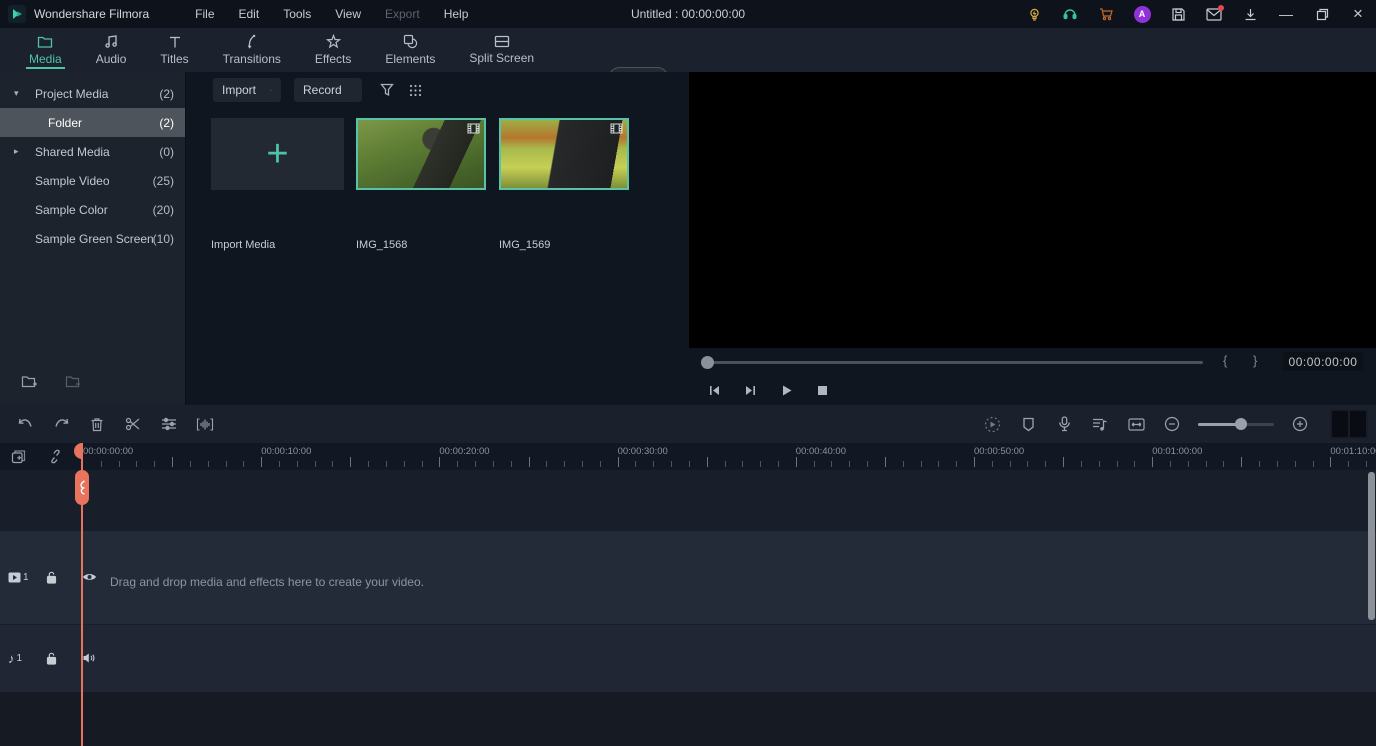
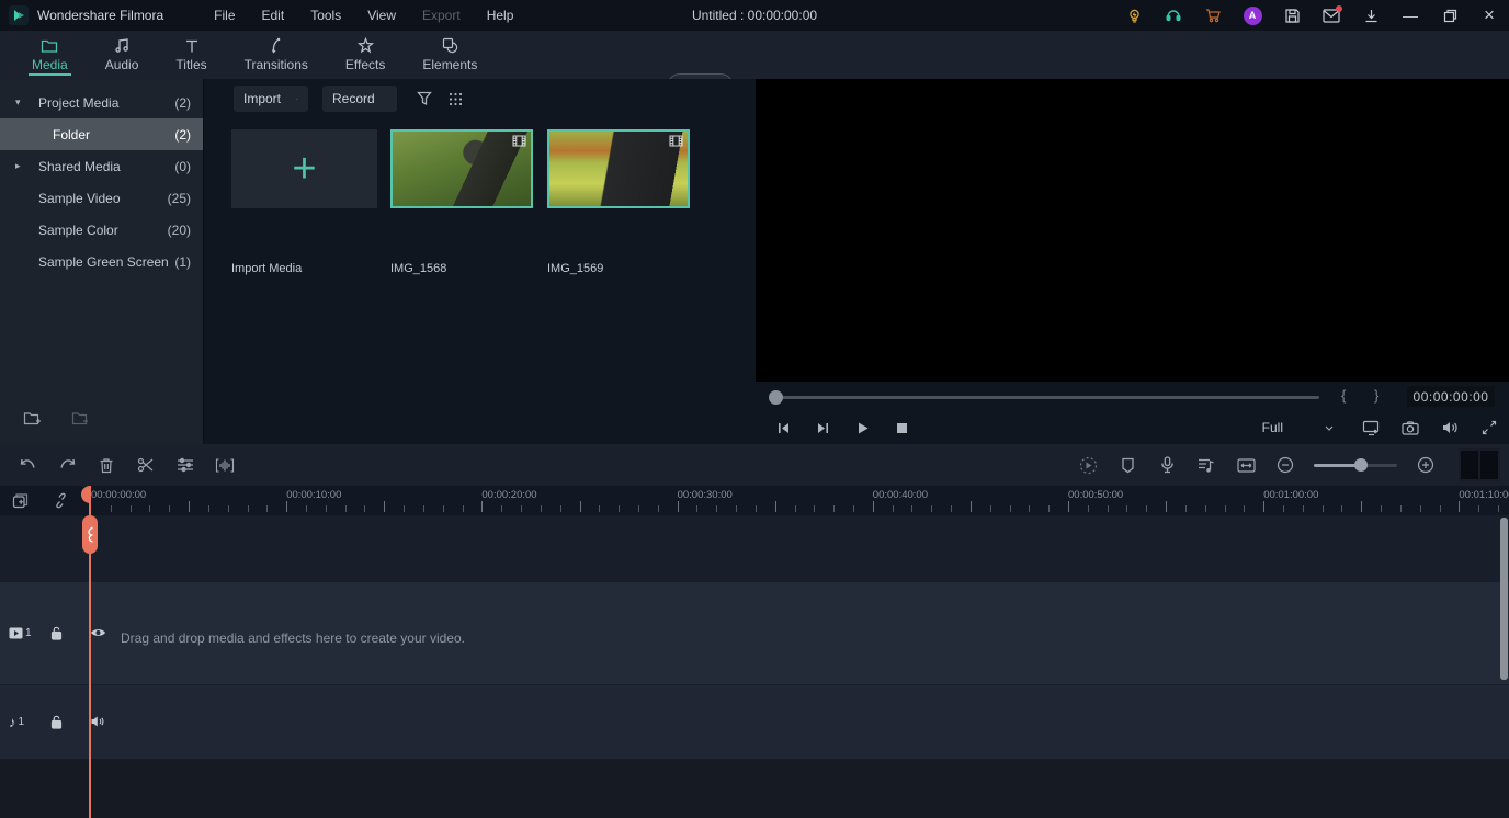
  Wondershare Filmora
  File
  Edit
  Tools
  View
  Export
  Help
  Untitled : 00:00:00:00
  A
  —
  ×
  Media
  Audio
  Titles
  Transitions
  Effects
  Elements
- Split Screen
  ▾
  Project Media
  (2)
  Folder
  (2)
  ▸
  Shared Media
  (0)
  Sample Video
  (25)
  Sample Color
  (20)
  Sample Green Screen
- (10)
+ (1)
  Import
  Record
  +
  Import Media
  IMG_1568
  IMG_1569
  {
  }
  00:00:00:00
+ Full
  00:00:00:00
  00:00:10:00
  00:00:20:00
  00:00:30:00
  00:00:40:00
  00:00:50:00
  00:01:00:00
  00:01:10:0
  1
  Drag and drop media and effects here to create your video.
  ♪
  1
